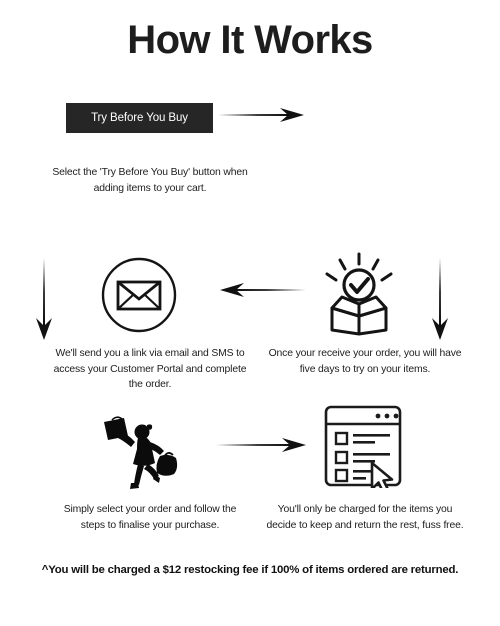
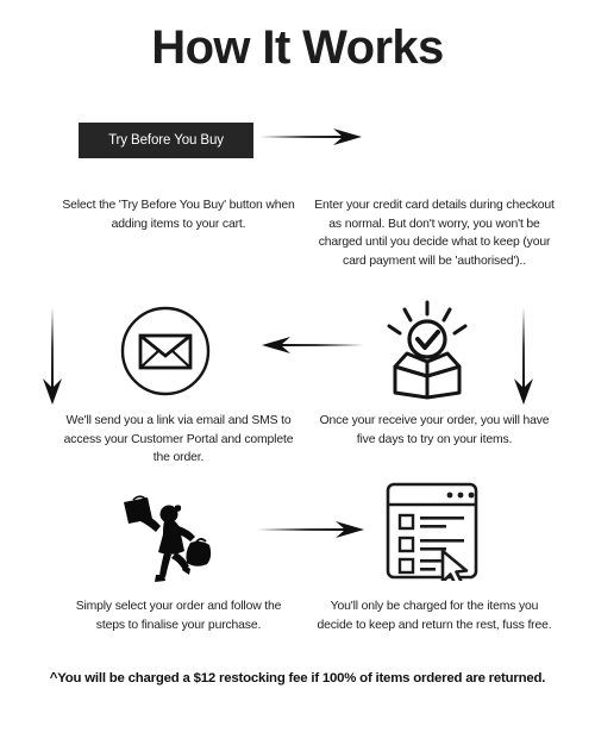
  How It Works
  Try Before You Buy
  Select the 'Try Before You Buy' button when adding items to your cart.
+ Enter your credit card details during checkout as normal. But don't worry, you won't be charged until you decide what to keep (your card payment will be 'authorised')..
  We'll send you a link via email and SMS to access your Customer Portal and complete the order.
  Once your receive your order, you will have five days to try on your items.
  Simply select your order and follow the steps to finalise your purchase.
  You'll only be charged for the items you decide to keep and return the rest, fuss free.
  ^You will be charged a $12 restocking fee if 100% of items ordered are returned.
